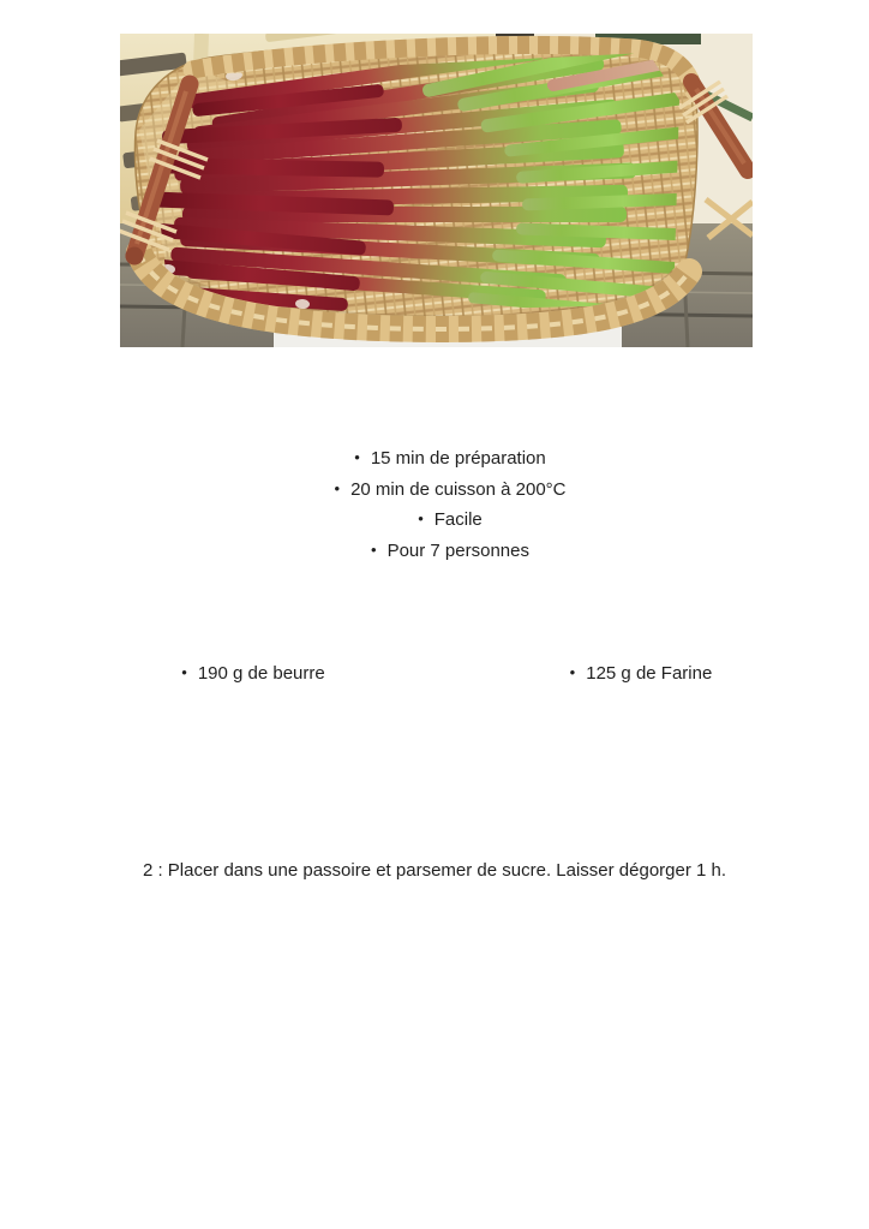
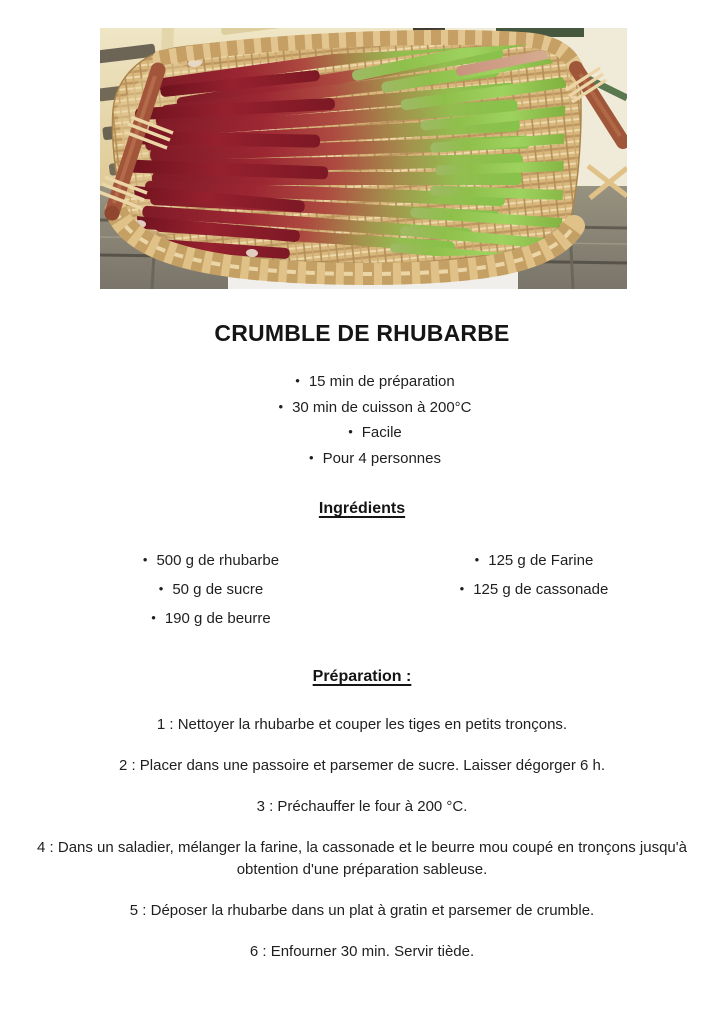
+ CRUMBLE DE RHUBARBE
  • 15 min de préparation
- • 20 min de cuisson à 200°C
+ • 30 min de cuisson à 200°C
  • Facile
- • Pour 7 personnes
+ • Pour 4 personnes
+ Ingrédients
+ • 500 g de rhubarbe
+ • 50 g de sucre
  • 190 g de beurre
  • 125 g de Farine
+ • 125 g de cassonade
+ Préparation :
+ 1 : Nettoyer la rhubarbe et couper les tiges en petits tronçons.
- 2 : Placer dans une passoire et parsemer de sucre. Laisser dégorger 1 h.
+ 2 : Placer dans une passoire et parsemer de sucre. Laisser dégorger 6 h.
+ 3 : Préchauffer le four à 200 °C.
+ 4 : Dans un saladier, mélanger la farine, la cassonade et le beurre mou coupé en tronçons jusqu'à obtention d'une préparation sableuse.
+ 5 : Déposer la rhubarbe dans un plat à gratin et parsemer de crumble.
+ 6 : Enfourner 30 min. Servir tiède.
